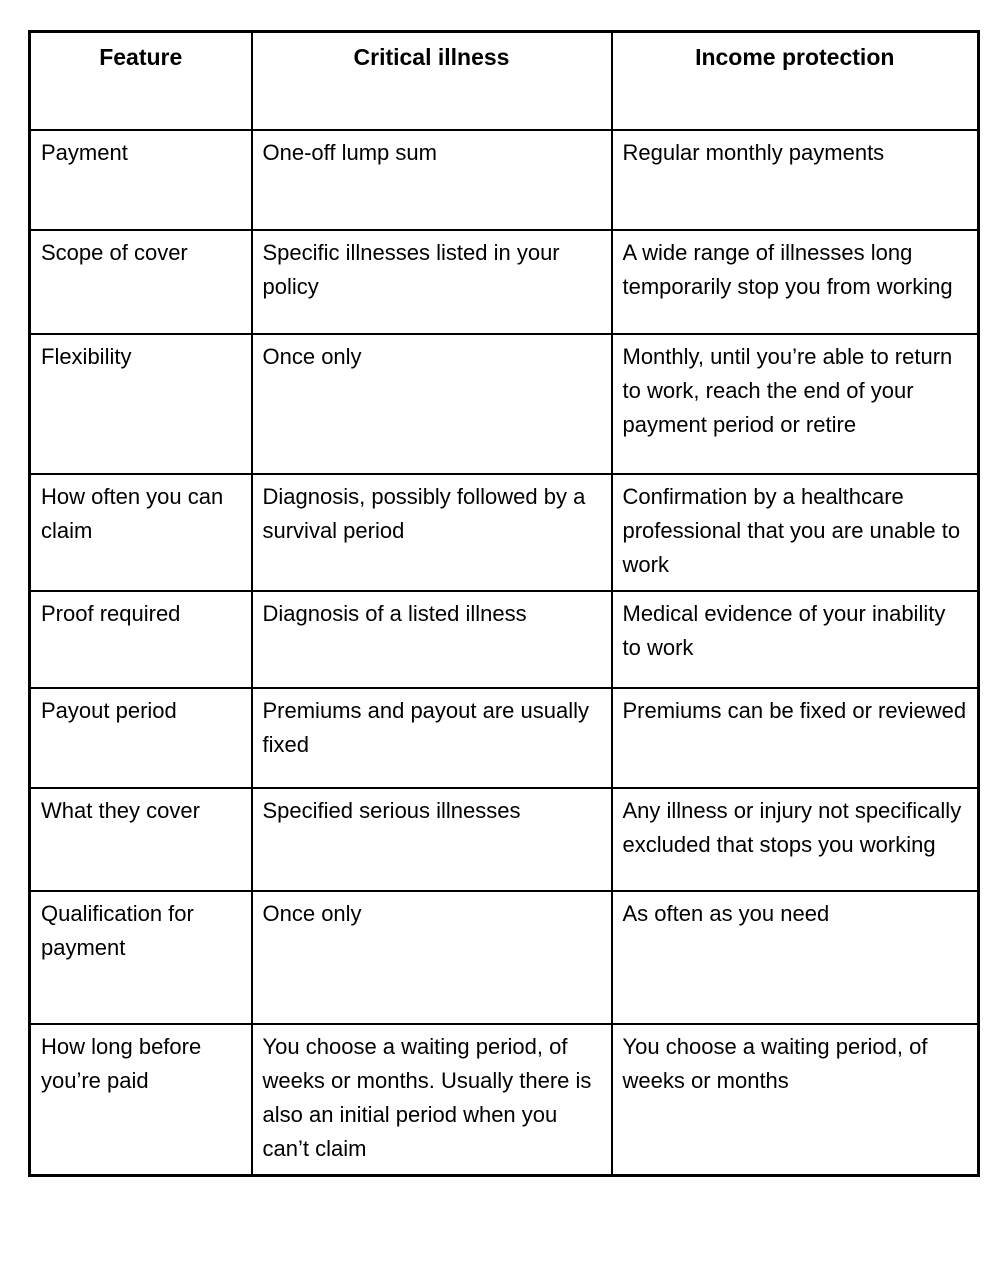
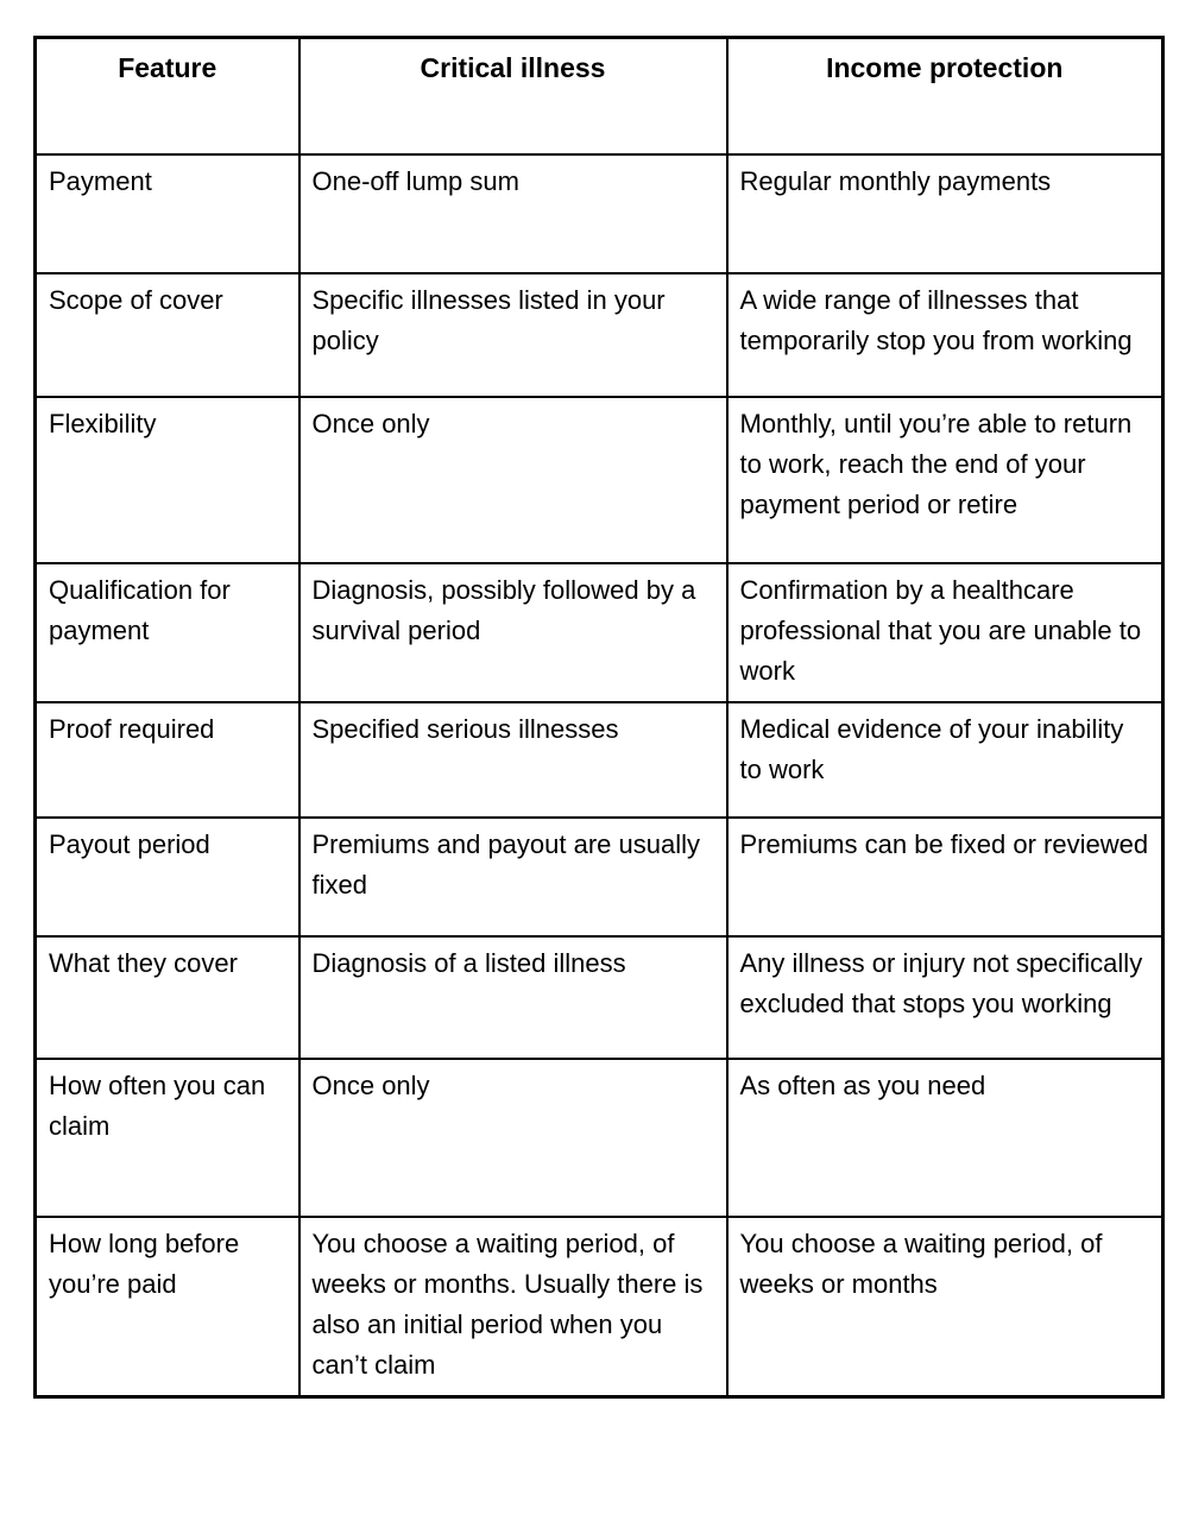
  Feature	Critical illness	Income protection
  Payment	One-off lump sum	Regular monthly payments
- Scope of cover	Specific illnesses listed in your policy	A wide range of illnesses long temporarily stop you from working
+ Scope of cover	Specific illnesses listed in your policy	A wide range of illnesses that temporarily stop you from working
  Flexibility	Once only	Monthly, until you’re able to return to work, reach the end of your payment period or retire
- How often you can claim	Diagnosis, possibly followed by a survival period	Confirmation by a healthcare professional that you are unable to work
+ Qualification for payment	Diagnosis, possibly followed by a survival period	Confirmation by a healthcare professional that you are unable to work
- Proof required	Diagnosis of a listed illness	Medical evidence of your inability to work
+ Proof required	Specified serious illnesses	Medical evidence of your inability to work
  Payout period	Premiums and payout are usually fixed	Premiums can be fixed or reviewed
- What they cover	Specified serious illnesses	Any illness or injury not specifically excluded that stops you working
+ What they cover	Diagnosis of a listed illness	Any illness or injury not specifically excluded that stops you working
- Qualification for payment	Once only	As often as you need
+ How often you can claim	Once only	As often as you need
  How long before you’re paid	You choose a waiting period, of weeks or months. Usually there is also an initial period when you can’t claim	You choose a waiting period, of weeks or months
